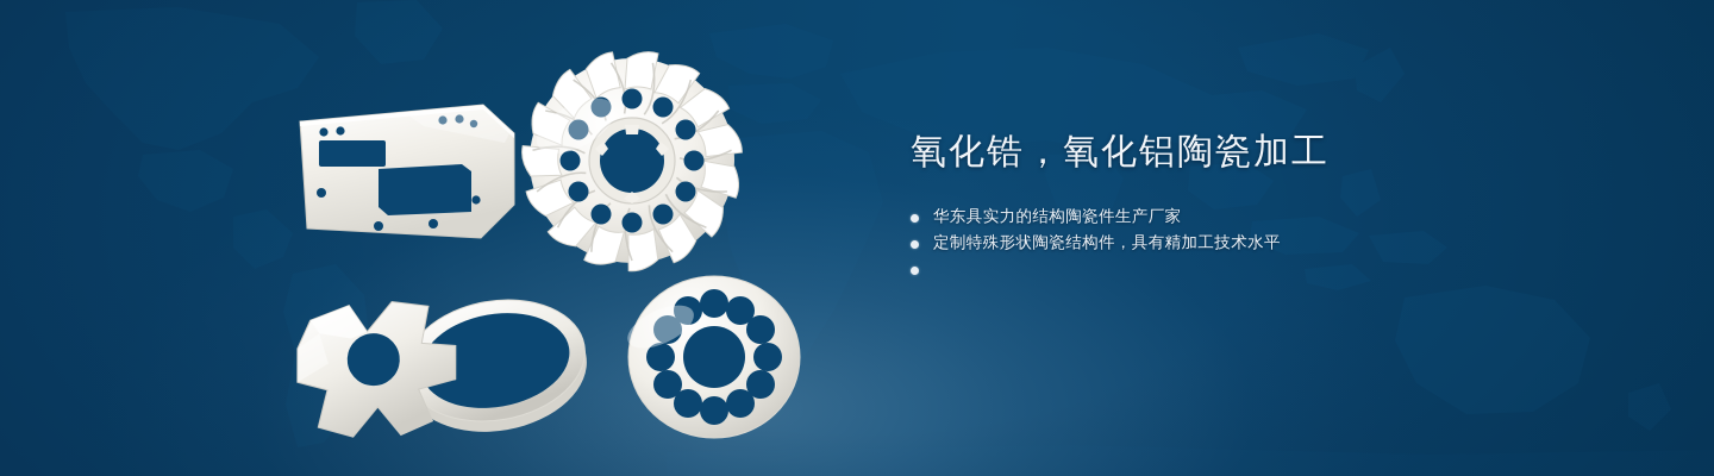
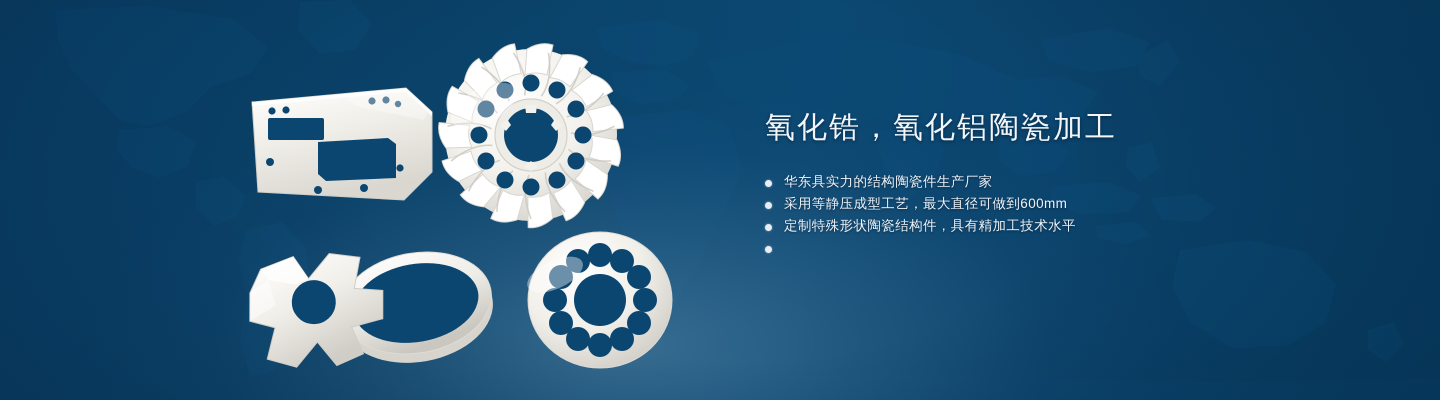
  氧化锆，氧化铝陶瓷加工
  华东具实力的结构陶瓷件生产厂家
+ 采用等静压成型工艺，最大直径可做到600mm
  定制特殊形状陶瓷结构件，具有精加工技术水平
